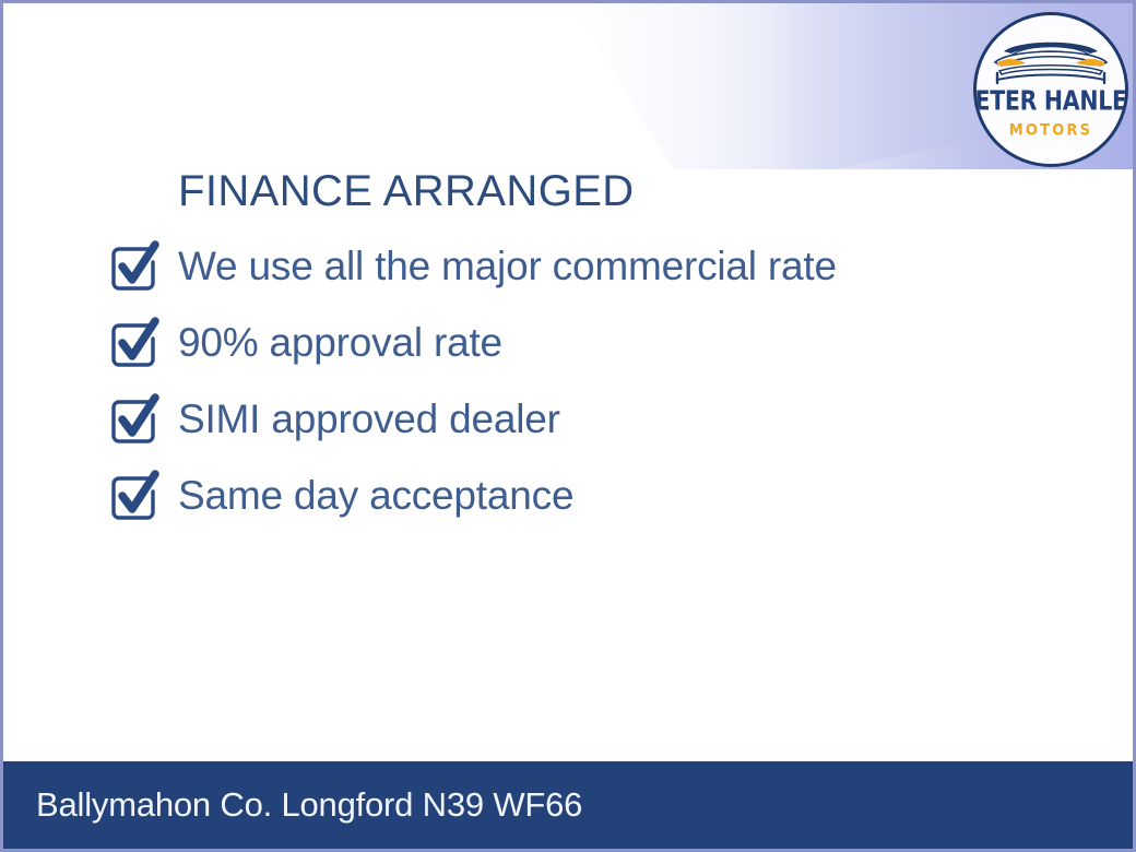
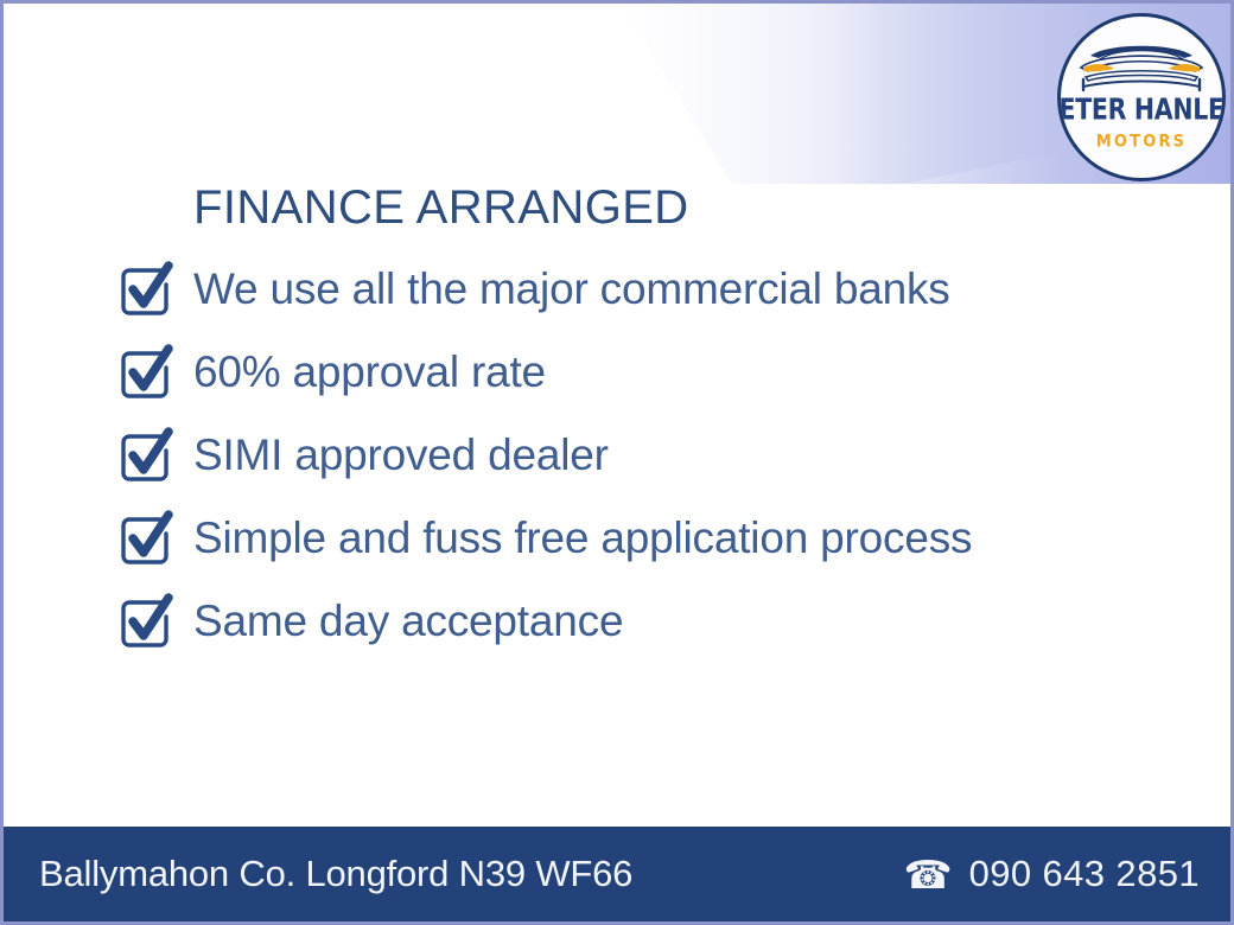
  ETER HANLE
  MOTORS
  FINANCE ARRANGED
- We use all the major commercial rate
+ We use all the major commercial banks
- 90% approval rate
+ 60% approval rate
  SIMI approved dealer
+ Simple and fuss free application process
  Same day acceptance
  Ballymahon Co. Longford N39 WF66
+ ☎
+ 090 643 2851
